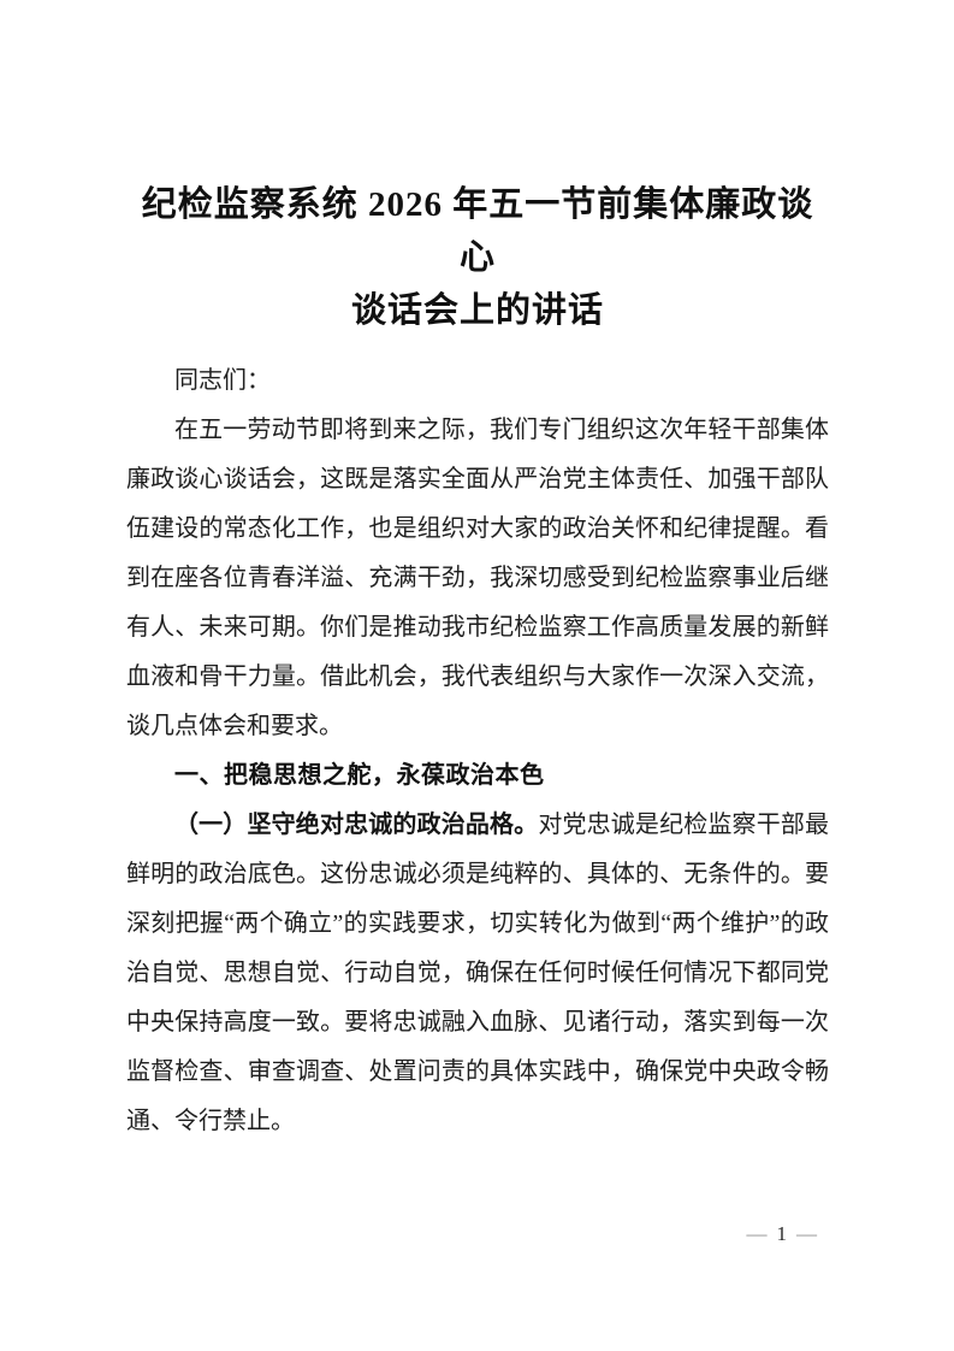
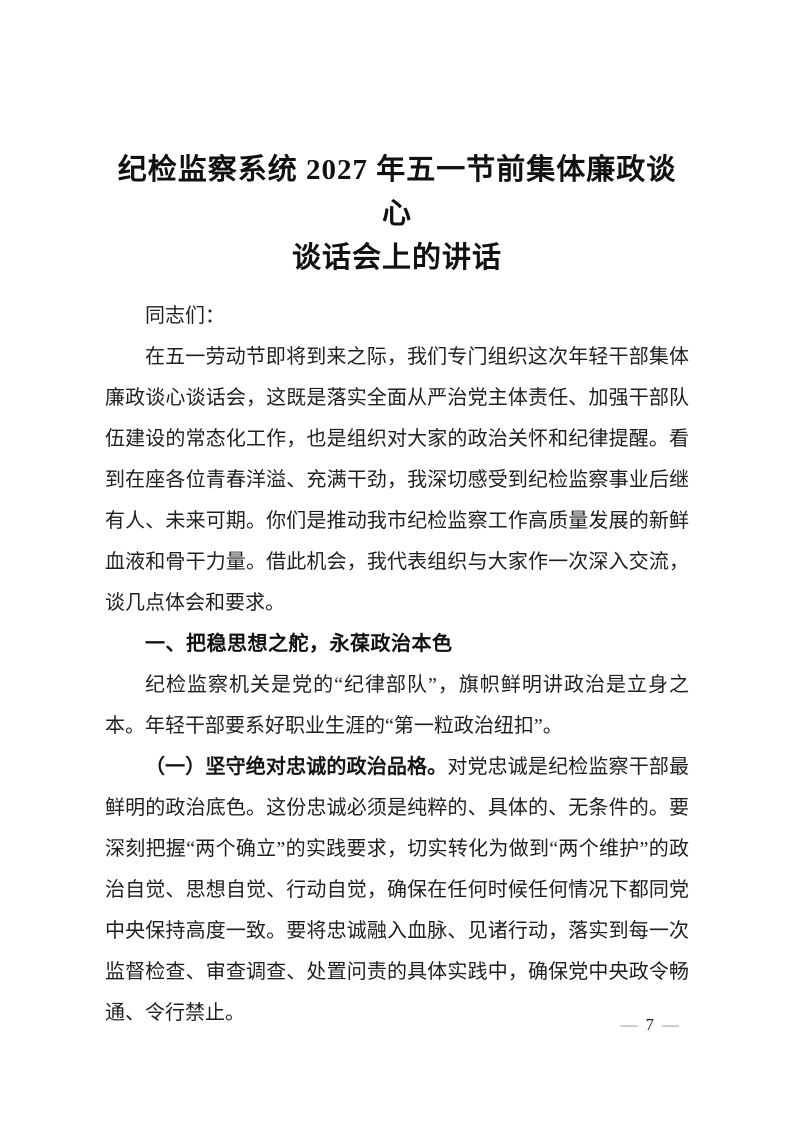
- 纪检监察系统 2026 年五一节前集体廉政谈心
+ 纪检监察系统 2027 年五一节前集体廉政谈心
  谈话会上的讲话
  同志们：
  在五一劳动节即将到来之际，我们专门组织这次年轻干部集体廉政谈心谈话会，这既是落实全面从严治党主体责任、加强干部队伍建设的常态化工作，也是组织对大家的政治关怀和纪律提醒。看到在座各位青春洋溢、充满干劲，我深切感受到纪检监察事业后继有人、未来可期。你们是推动我市纪检监察工作高质量发展的新鲜血液和骨干力量。借此机会，我代表组织与大家作一次深入交流，谈几点体会和要求。
  一、把稳思想之舵，永葆政治本色
+ 纪检监察机关是党的“纪律部队”，旗帜鲜明讲政治是立身之本。年轻干部要系好职业生涯的“第一粒政治纽扣”。
  （一）坚守绝对忠诚的政治品格。对党忠诚是纪检监察干部最鲜明的政治底色。这份忠诚必须是纯粹的、具体的、无条件的。要深刻把握“两个确立”的实践要求，切实转化为做到“两个维护”的政治自觉、思想自觉、行动自觉，确保在任何时候任何情况下都同党中央保持高度一致。要将忠诚融入血脉、见诸行动，落实到每一次监督检查、审查调查、处置问责的具体实践中，确保党中央政令畅通、令行禁止。
- — 1 —
+ — 7 —
